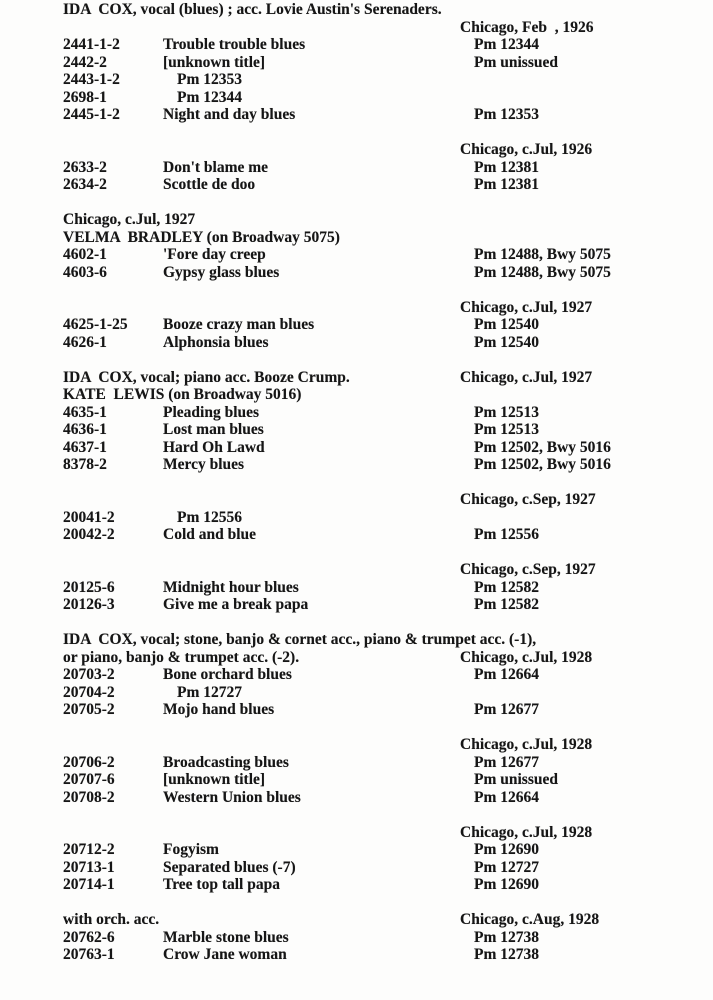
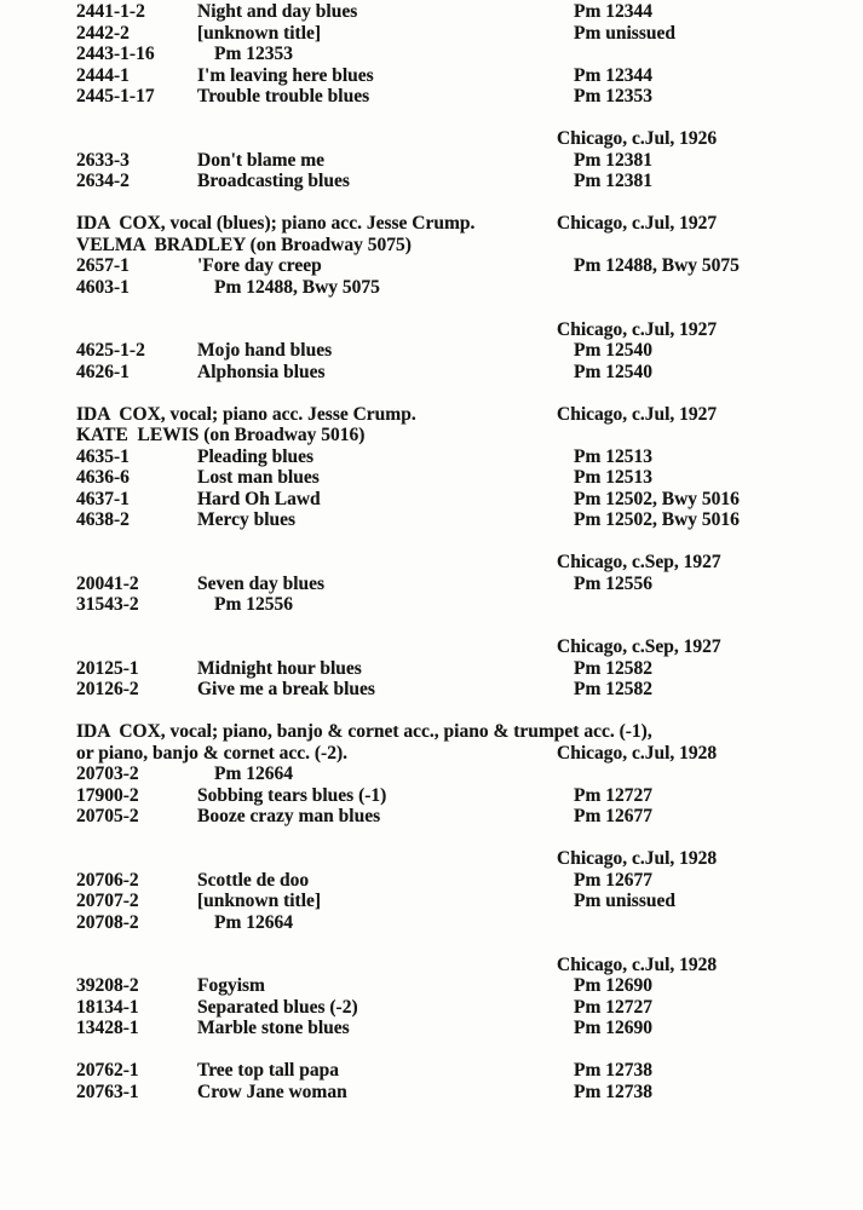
- IDA COX, vocal (blues) ; acc. Lovie Austin's Serenaders.
- Chicago, Feb , 1926
  2441-1-2
- Trouble trouble blues
+ Night and day blues
  Pm 12344
  2442-2
  [unknown title]
  Pm unissued
- 2443-1-2
+ 2443-1-16
  Pm 12353
- 2698-1
+ 2444-1
+ I'm leaving here blues
  Pm 12344
- 2445-1-2
+ 2445-1-17
- Night and day blues
+ Trouble trouble blues
  Pm 12353
  Chicago, c.Jul, 1926
- 2633-2
+ 2633-3
  Don't blame me
  Pm 12381
  2634-2
- Scottle de doo
+ Broadcasting blues
  Pm 12381
+ IDA COX, vocal (blues); piano acc. Jesse Crump.
  Chicago, c.Jul, 1927
  VELMA BRADLEY (on Broadway 5075)
- 4602-1
+ 2657-1
  'Fore day creep
  Pm 12488, Bwy 5075
- 4603-6
+ 4603-1
- Gypsy glass blues
  Pm 12488, Bwy 5075
  Chicago, c.Jul, 1927
- 4625-1-25
+ 4625-1-2
- Booze crazy man blues
+ Mojo hand blues
  Pm 12540
  4626-1
  Alphonsia blues
  Pm 12540
- IDA COX, vocal; piano acc. Booze Crump.
+ IDA COX, vocal; piano acc. Jesse Crump.
  Chicago, c.Jul, 1927
  KATE LEWIS (on Broadway 5016)
  4635-1
  Pleading blues
  Pm 12513
- 4636-1
+ 4636-6
  Lost man blues
  Pm 12513
  4637-1
  Hard Oh Lawd
  Pm 12502, Bwy 5016
- 8378-2
+ 4638-2
  Mercy blues
  Pm 12502, Bwy 5016
  Chicago, c.Sep, 1927
  20041-2
+ Seven day blues
  Pm 12556
- 20042-2
+ 31543-2
- Cold and blue
  Pm 12556
  Chicago, c.Sep, 1927
- 20125-6
+ 20125-1
  Midnight hour blues
  Pm 12582
- 20126-3
+ 20126-2
- Give me a break papa
+ Give me a break blues
  Pm 12582
- IDA COX, vocal; stone, banjo & cornet acc., piano & trumpet acc. (-1),
+ IDA COX, vocal; piano, banjo & cornet acc., piano & trumpet acc. (-1),
- or piano, banjo & trumpet acc. (-2).
+ or piano, banjo & cornet acc. (-2).
  Chicago, c.Jul, 1928
  20703-2
- Bone orchard blues
  Pm 12664
- 20704-2
+ 17900-2
+ Sobbing tears blues (-1)
  Pm 12727
  20705-2
- Mojo hand blues
+ Booze crazy man blues
  Pm 12677
  Chicago, c.Jul, 1928
  20706-2
- Broadcasting blues
+ Scottle de doo
  Pm 12677
- 20707-6
+ 20707-2
  [unknown title]
  Pm unissued
  20708-2
- Western Union blues
  Pm 12664
  Chicago, c.Jul, 1928
- 20712-2
+ 39208-2
  Fogyism
  Pm 12690
- 20713-1
+ 18134-1
- Separated blues (-7)
+ Separated blues (-2)
  Pm 12727
- 20714-1
+ 13428-1
- Tree top tall papa
+ Marble stone blues
  Pm 12690
- with orch. acc.
- Chicago, c.Aug, 1928
- 20762-6
+ 20762-1
- Marble stone blues
+ Tree top tall papa
  Pm 12738
  20763-1
  Crow Jane woman
  Pm 12738
